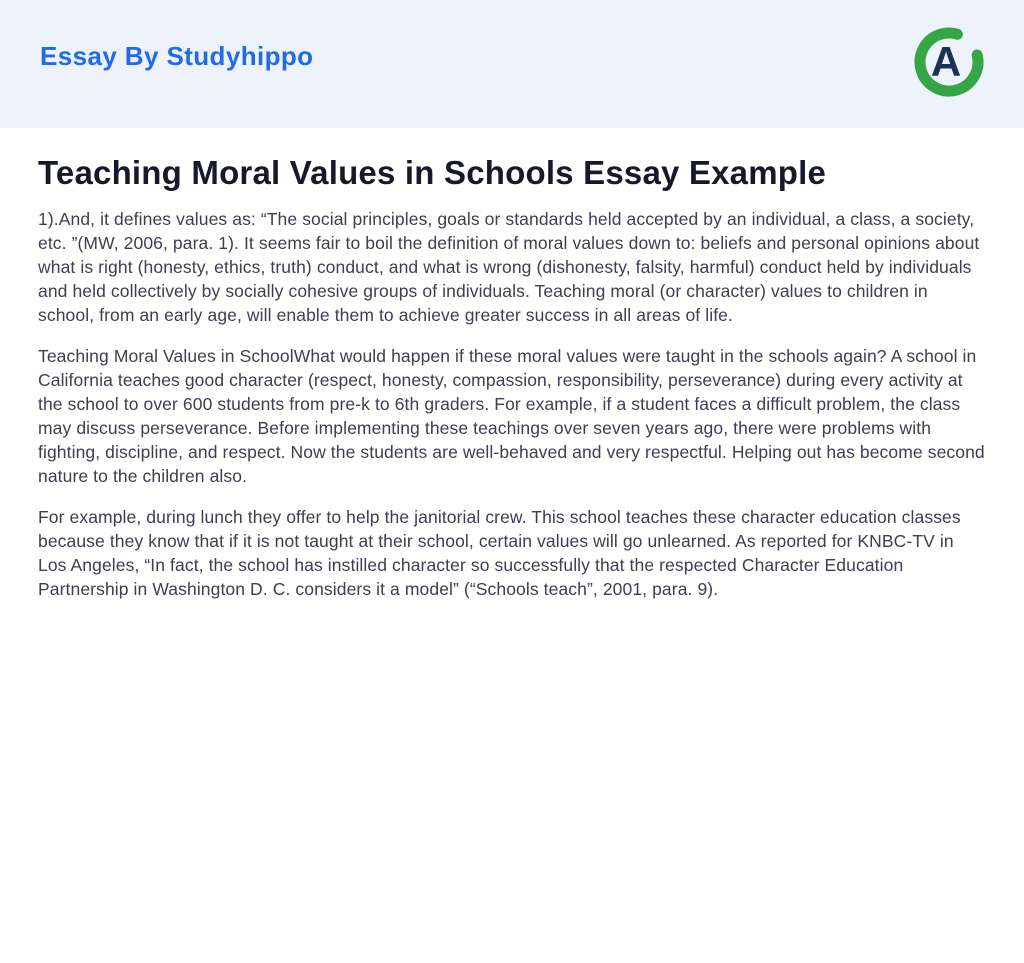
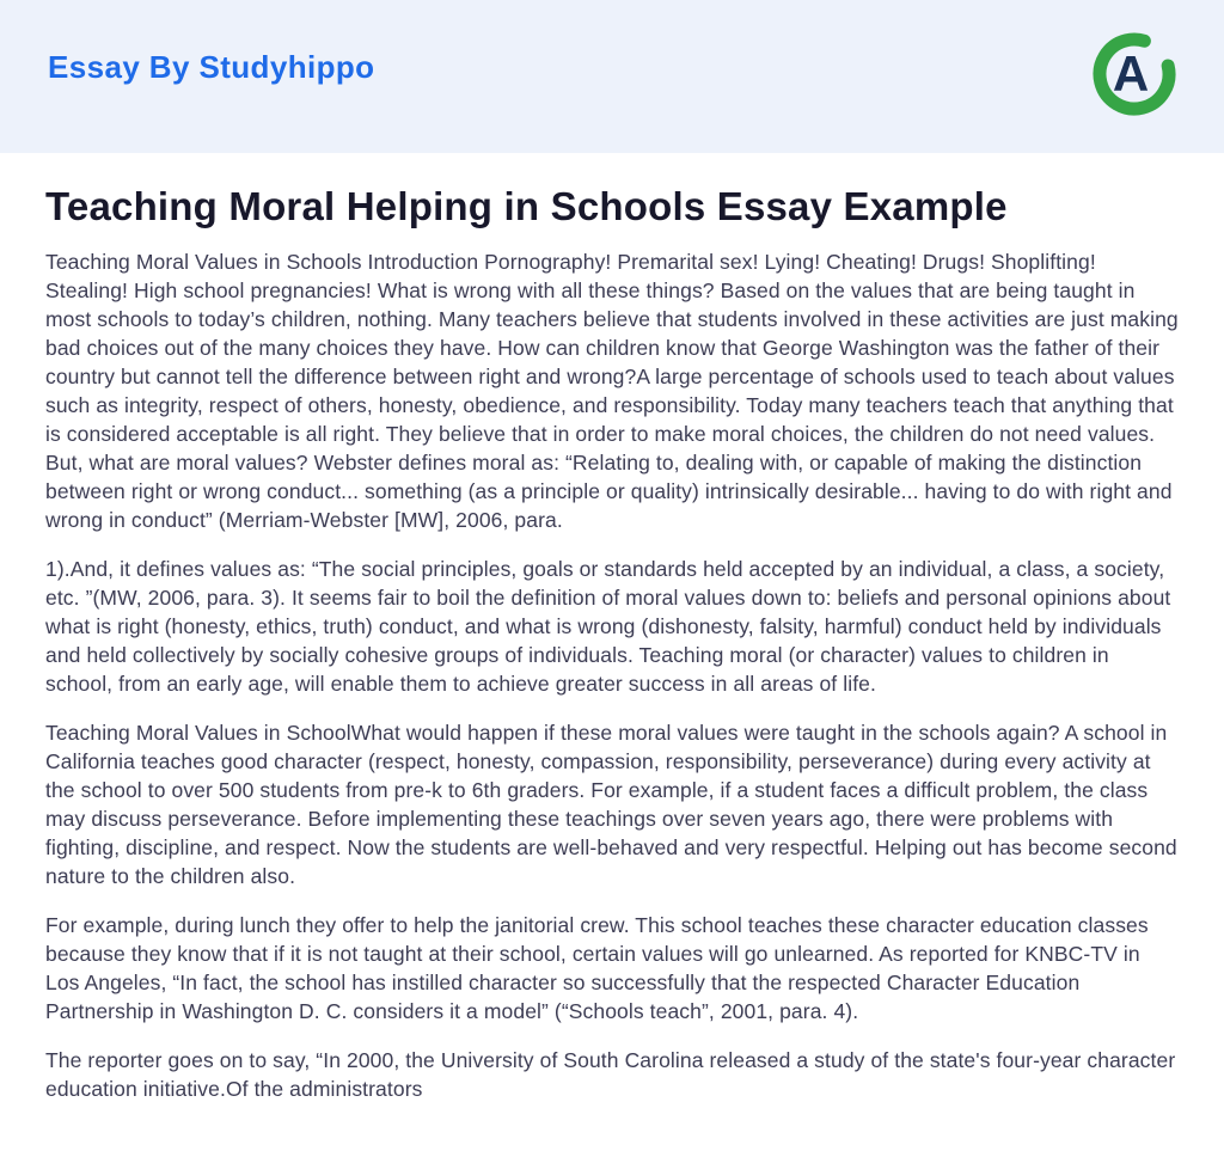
  Essay By Studyhippo
  A
- Teaching Moral Values in Schools Essay Example
+ Teaching Moral Helping in Schools Essay Example
+ Teaching Moral Values in Schools Introduction Pornography! Premarital sex! Lying! Cheating! Drugs! Shoplifting! Stealing! High school pregnancies! What is wrong with all these things? Based on the values that are being taught in most schools to today’s children, nothing. Many teachers believe that students involved in these activities are just making bad choices out of the many choices they have. How can children know that George Washington was the father of their country but cannot tell the difference between right and wrong?A large percentage of schools used to teach about values such as integrity, respect of others, honesty, obedience, and responsibility. Today many teachers teach that anything that is considered acceptable is all right. They believe that in order to make moral choices, the children do not need values. But, what are moral values? Webster defines moral as: “Relating to, dealing with, or capable of making the distinction between right or wrong conduct... something (as a principle or quality) intrinsically desirable... having to do with right and wrong in conduct” (Merriam-Webster [MW], 2006, para.
- 1).And, it defines values as: “The social principles, goals or standards held accepted by an individual, a class, a society, etc. ”(MW, 2006, para. 1). It seems fair to boil the definition of moral values down to: beliefs and personal opinions about what is right (honesty, ethics, truth) conduct, and what is wrong (dishonesty, falsity, harmful) conduct held by individuals and held collectively by socially cohesive groups of individuals. Teaching moral (or character) values to children in school, from an early age, will enable them to achieve greater success in all areas of life.
+ 1).And, it defines values as: “The social principles, goals or standards held accepted by an individual, a class, a society, etc. ”(MW, 2006, para. 3). It seems fair to boil the definition of moral values down to: beliefs and personal opinions about what is right (honesty, ethics, truth) conduct, and what is wrong (dishonesty, falsity, harmful) conduct held by individuals and held collectively by socially cohesive groups of individuals. Teaching moral (or character) values to children in school, from an early age, will enable them to achieve greater success in all areas of life.
- Teaching Moral Values in SchoolWhat would happen if these moral values were taught in the schools again? A school in California teaches good character (respect, honesty, compassion, responsibility, perseverance) during every activity at the school to over 600 students from pre-k to 6th graders. For example, if a student faces a difficult problem, the class may discuss perseverance. Before implementing these teachings over seven years ago, there were problems with fighting, discipline, and respect. Now the students are well-behaved and very respectful. Helping out has become second nature to the children also.
+ Teaching Moral Values in SchoolWhat would happen if these moral values were taught in the schools again? A school in California teaches good character (respect, honesty, compassion, responsibility, perseverance) during every activity at the school to over 500 students from pre-k to 6th graders. For example, if a student faces a difficult problem, the class may discuss perseverance. Before implementing these teachings over seven years ago, there were problems with fighting, discipline, and respect. Now the students are well-behaved and very respectful. Helping out has become second nature to the children also.
- For example, during lunch they offer to help the janitorial crew. This school teaches these character education classes because they know that if it is not taught at their school, certain values will go unlearned. As reported for KNBC-TV in Los Angeles, “In fact, the school has instilled character so successfully that the respected Character Education Partnership in Washington D. C. considers it a model” (“Schools teach”, 2001, para. 9).
+ For example, during lunch they offer to help the janitorial crew. This school teaches these character education classes because they know that if it is not taught at their school, certain values will go unlearned. As reported for KNBC-TV in Los Angeles, “In fact, the school has instilled character so successfully that the respected Character Education Partnership in Washington D. C. considers it a model” (“Schools teach”, 2001, para. 4).
+ The reporter goes on to say, “In 2000, the University of South Carolina released a study of the state's four-year character education initiative.Of the administrators
